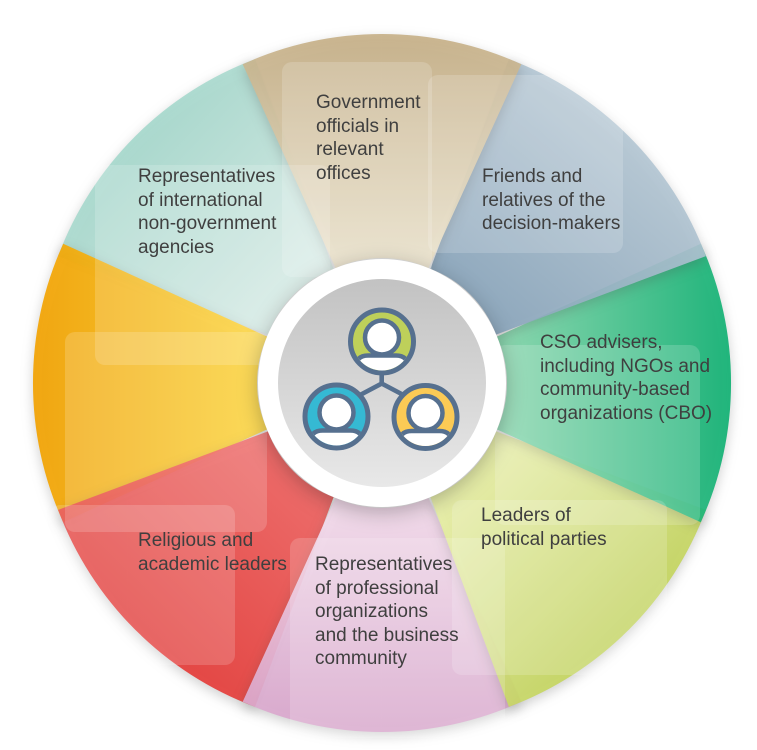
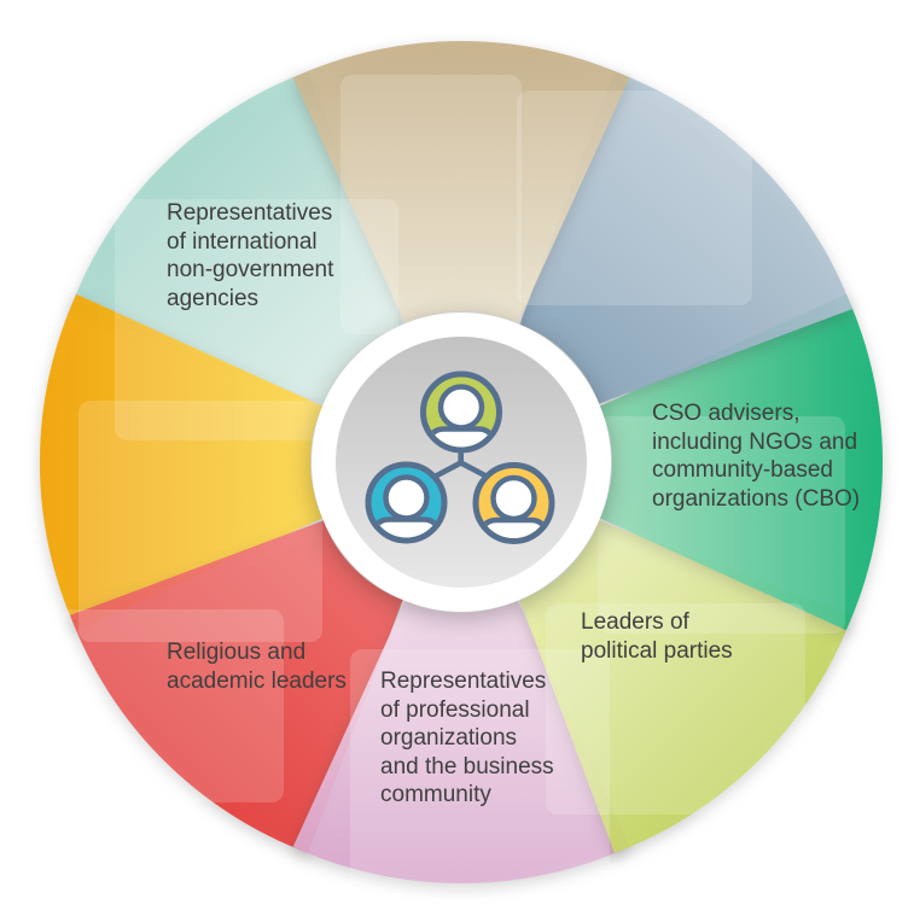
- Government
- officials in
- relevant
- offices
- Friends and
- relatives of the
- decision-makers
  CSO advisers,
  including NGOs and
  community-based
  organizations (CBO)
  Leaders of
  political parties
  Representatives
  of professional
  organizations
  and the business
  community
  Religious and
  academic leaders
  Representatives
  of international
  non-government
  agencies
